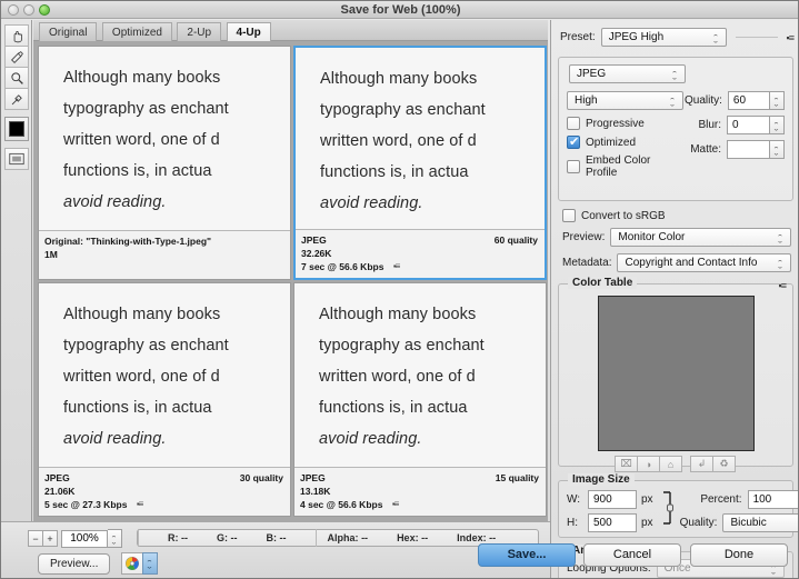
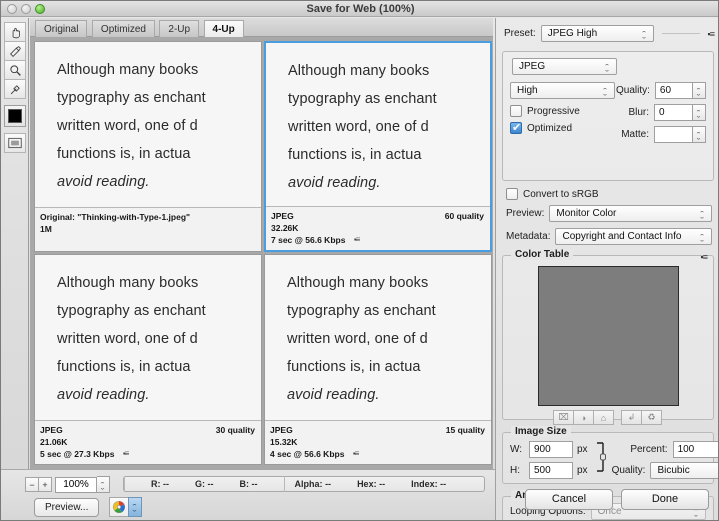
  Save for Web (100%)
  Original Optimized 2-Up 4-Up
  Although many books
  typography as enchant
  written word, one of d
  functions is, in actua
  avoid reading.
  Original: "Thinking-with-Type-1.jpeg"
  1M
  Although many books
  typography as enchant
  written word, one of d
  functions is, in actua
  avoid reading.
  JPEG
  60 quality
  32.26K
  7 sec @ 56.6 Kbps ▪≡
  Although many books
  typography as enchant
  written word, one of d
  functions is, in actua
  avoid reading.
  JPEG
  30 quality
  21.06K
  5 sec @ 27.3 Kbps ▪≡
  Although many books
  typography as enchant
  written word, one of d
  functions is, in actua
  avoid reading.
  JPEG
  15 quality
- 13.18K
+ 15.32K
  4 sec @ 56.6 Kbps ▪≡
  Preset:
  JPEG High
  ▪≡
  JPEG
  High
  Progressive
  Optimized
- Embed Color Profile
  Quality:
  60
  Blur:
  0
  Matte:
  Convert to sRGB
  Preview:
  Monitor Color
  Metadata:
  Copyright and Contact Info
  Color Table
  ▪≡
  ⌧
  ◑
  ⌂
  ↲
  ♻
  Image Size
  W:
  900
  px
  H:
  500
  px
  Percent:
  100
  Quality:
  Bicubic
  Looping Options:
  Once
  −
  +
  100%
  R: --
  G: --
  B: --
  Alpha: --
  Hex: --
  Index: --
  Preview...
- Save...
  Cancel
  Done
